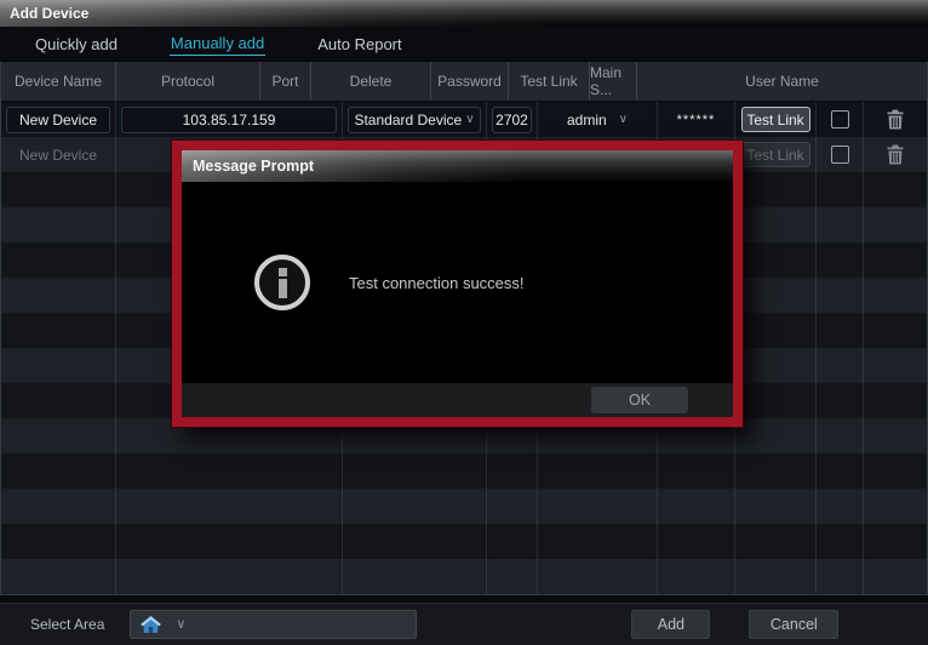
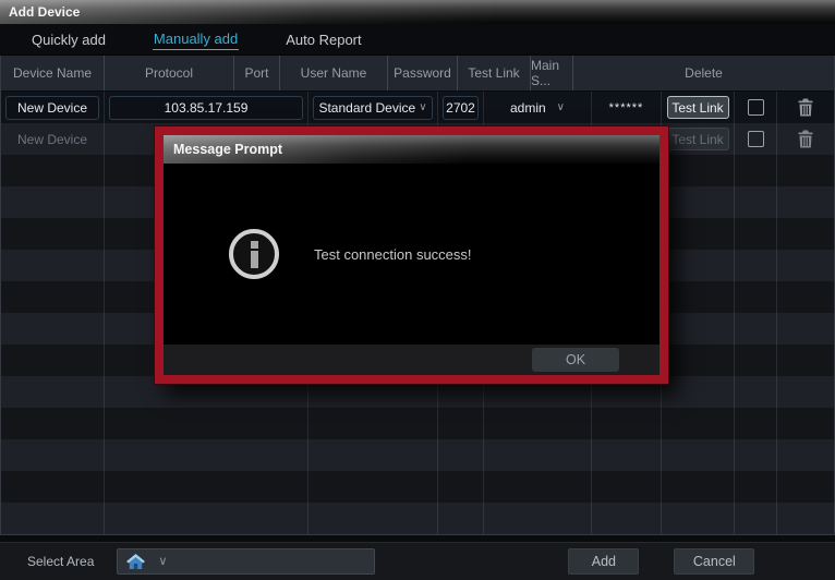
  Add Device
  Quickly add
  Manually add
  Auto Report
  Device Name
  Protocol
  Port
- Delete
+ User Name
  Password
  Test Link
  Main S...
- User Name
+ Delete
  New Device
  103.85.17.159
  Standard Device
  ∨
  2702
  admin
  ∨
  ******
  Test Link
  New Device
  Test Link
  Select Area
  ∨
  Add
  Cancel
  Message Prompt
  Test connection success!
  OK
